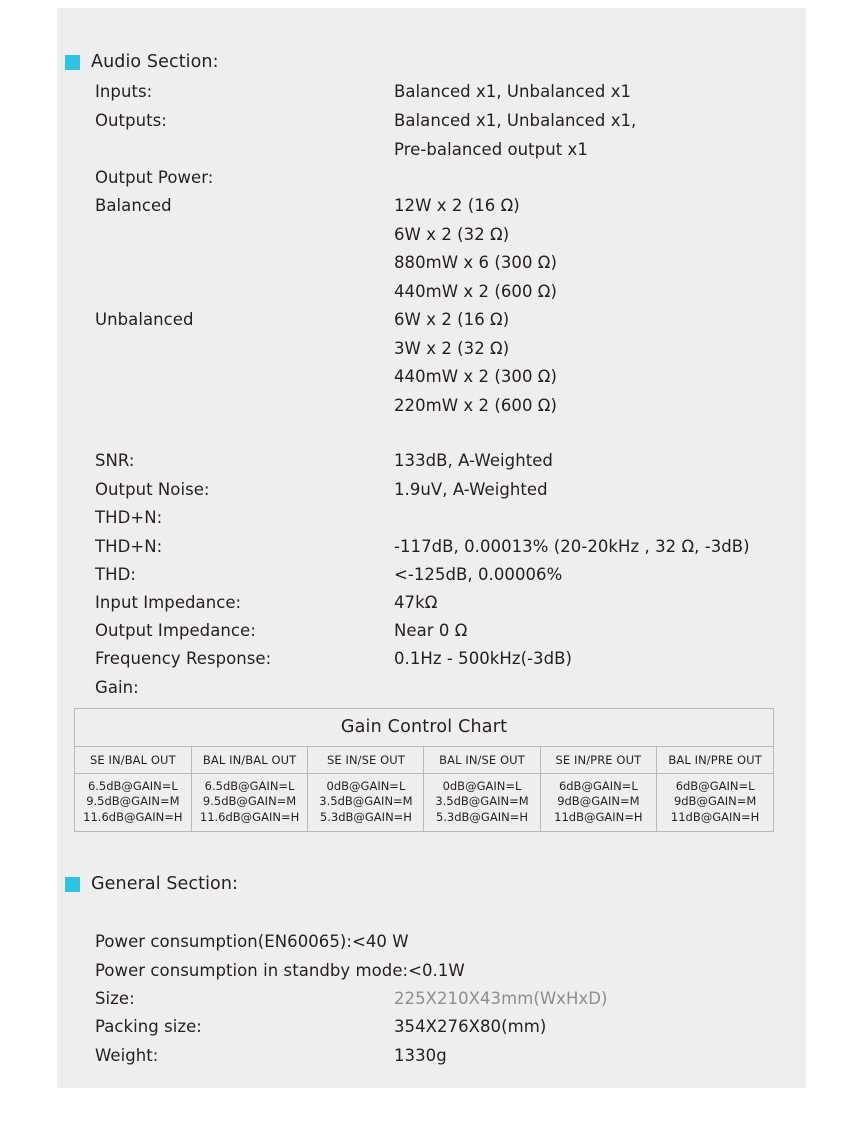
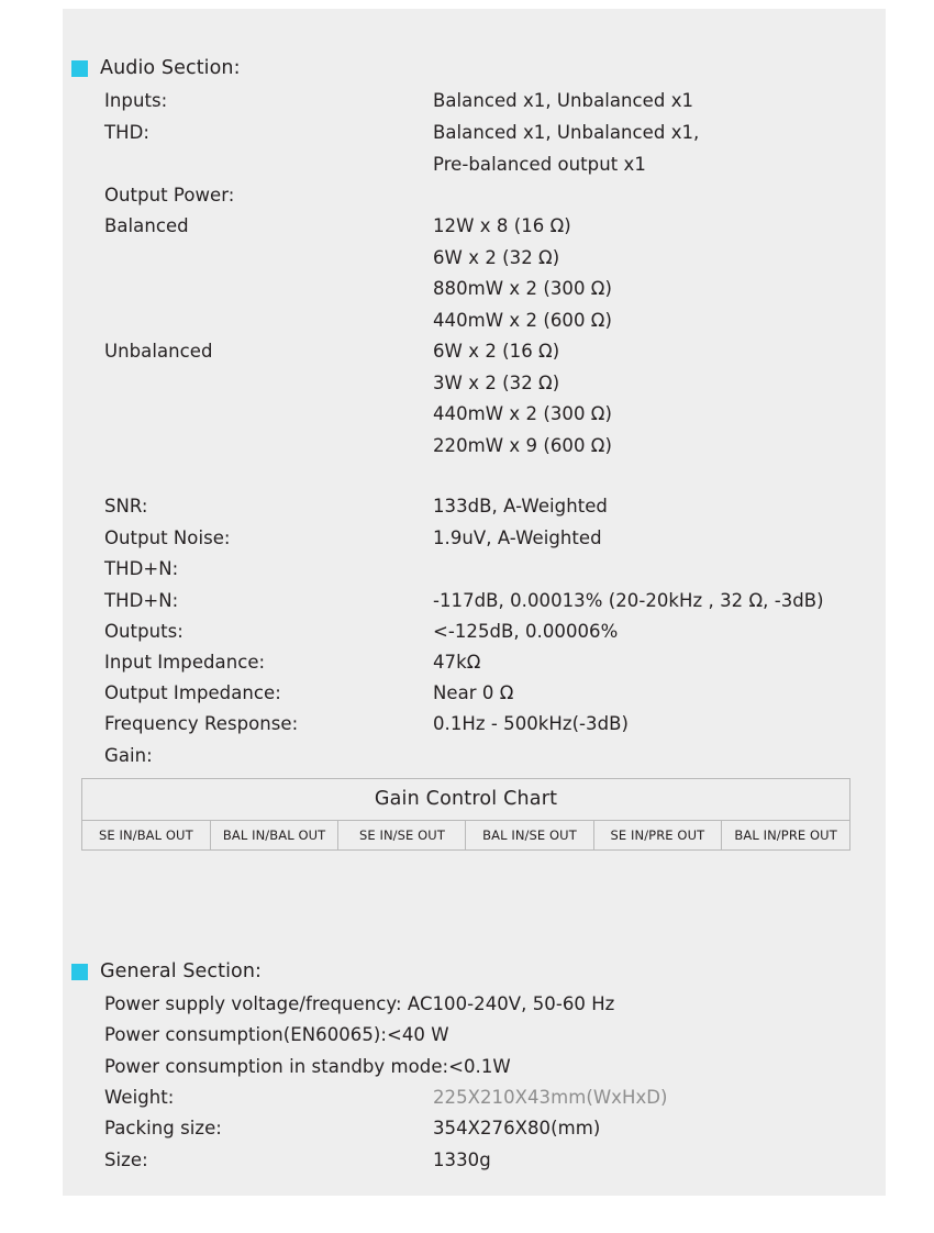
  Audio Section:
  Inputs:
- Outputs:
+ THD:
  Output Power:
  Balanced
  Unbalanced
  SNR:
  Output Noise:
  THD+N:
  THD+N:
- THD:
+ Outputs:
  Input Impedance:
  Output Impedance:
  Frequency Response:
  Gain:
  Balanced x1, Unbalanced x1
  Balanced x1, Unbalanced x1,
  Pre-balanced output x1
- 12W x 2 (16 Ω)
+ 12W x 8 (16 Ω)
  6W x 2 (32 Ω)
- 880mW x 6 (300 Ω)
+ 880mW x 2 (300 Ω)
  440mW x 2 (600 Ω)
  6W x 2 (16 Ω)
  3W x 2 (32 Ω)
  440mW x 2 (300 Ω)
- 220mW x 2 (600 Ω)
+ 220mW x 9 (600 Ω)
  133dB, A-Weighted
  1.9uV, A-Weighted
  -117dB, 0.00013% (20-20kHz , 32 Ω, -3dB)
  <-125dB, 0.00006%
  47kΩ
  Near 0 Ω
  0.1Hz - 500kHz(-3dB)
  Gain Control Chart
  SE IN/BAL OUT	BAL IN/BAL OUT	SE IN/SE OUT	BAL IN/SE OUT	SE IN/PRE OUT	BAL IN/PRE OUT
- 6.5dB@GAIN=L 9.5dB@GAIN=M 11.6dB@GAIN=H	6.5dB@GAIN=L 9.5dB@GAIN=M 11.6dB@GAIN=H	0dB@GAIN=L 3.5dB@GAIN=M 5.3dB@GAIN=H	0dB@GAIN=L 3.5dB@GAIN=M 5.3dB@GAIN=H	6dB@GAIN=L 9dB@GAIN=M 11dB@GAIN=H	6dB@GAIN=L 9dB@GAIN=M 11dB@GAIN=H
  General Section:
+ Power supply voltage/frequency: AC100-240V, 50-60 Hz
  Power consumption(EN60065):<40 W
  Power consumption in standby mode:<0.1W
- Size:
+ Weight:
  Packing size:
- Weight:
+ Size:
  225X210X43mm(WxHxD)
  354X276X80(mm)
  1330g
